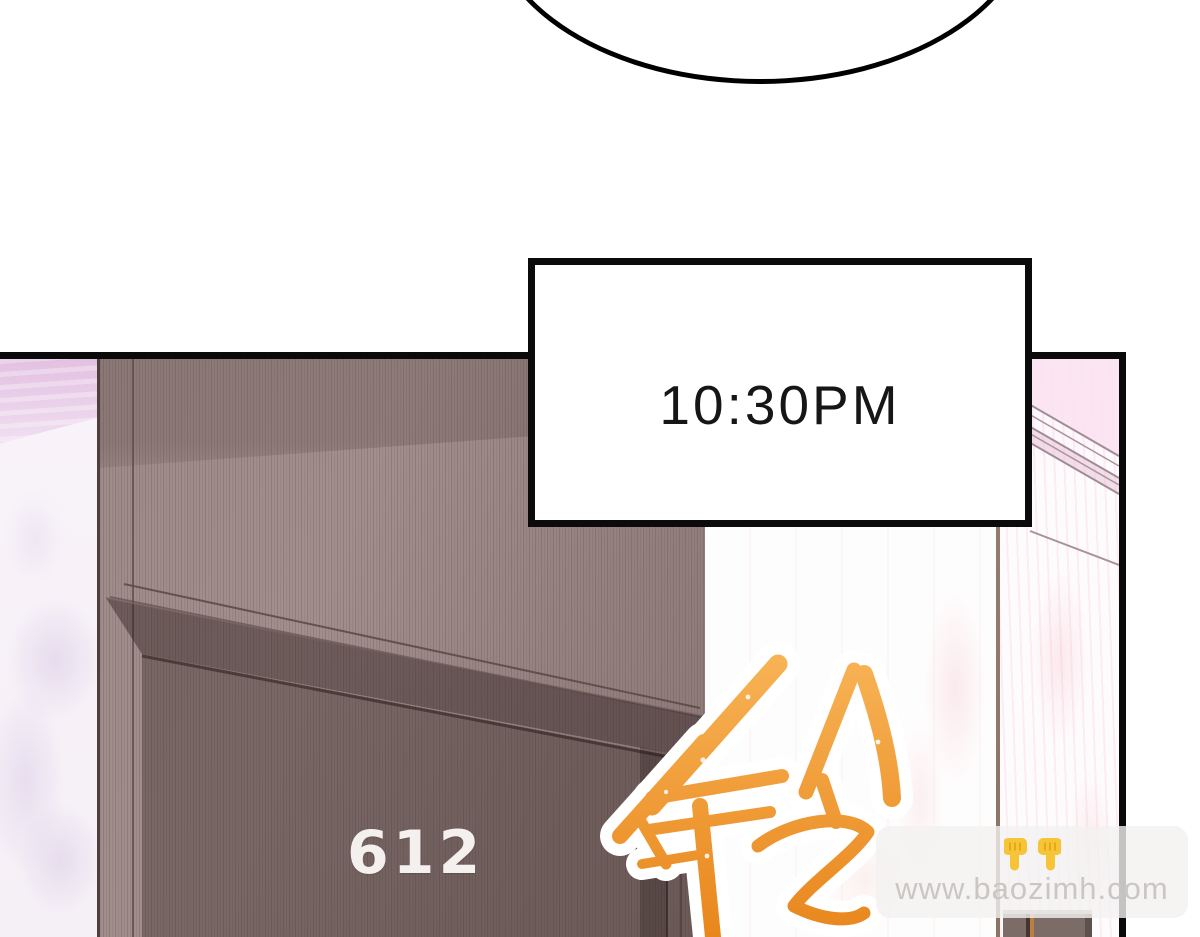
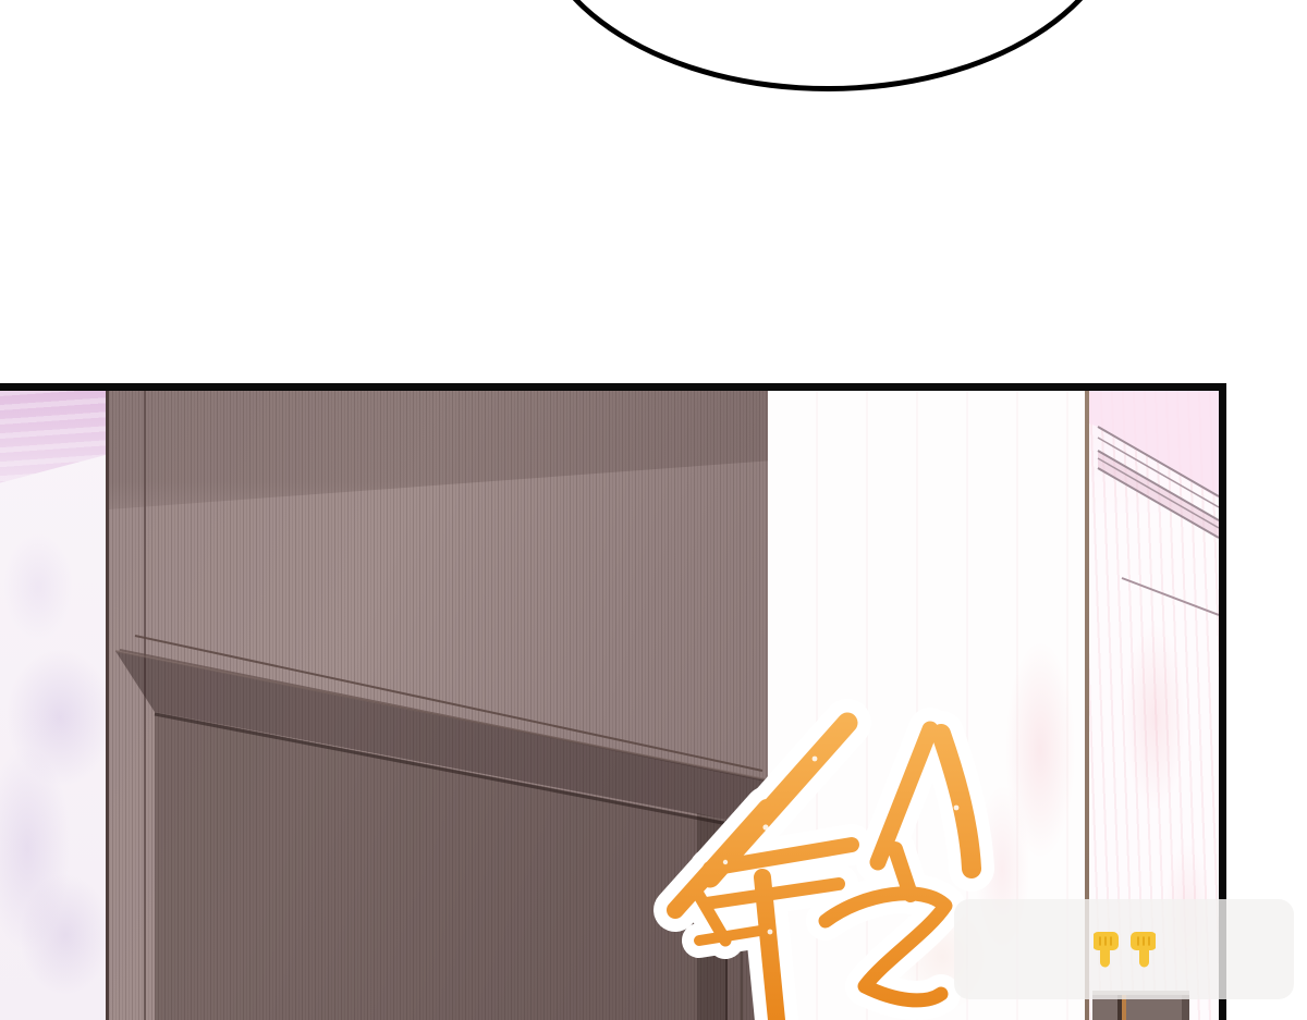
- 612
- 10:30PM
- www.baozimh.com
